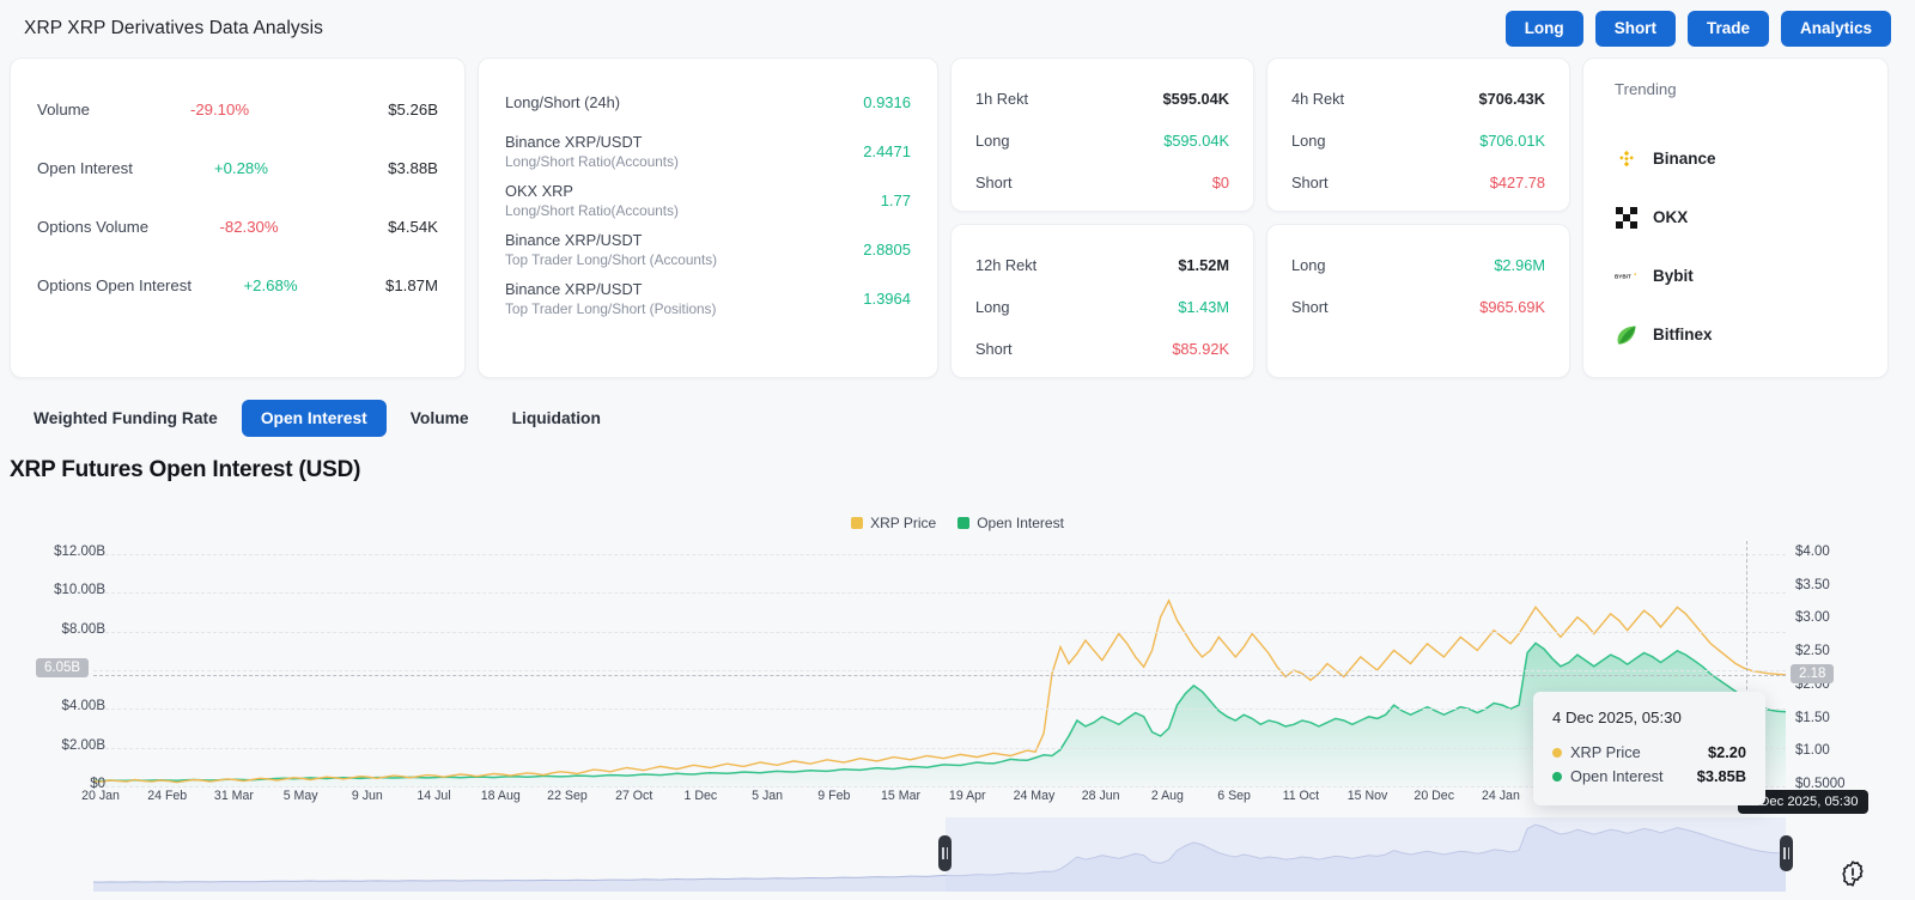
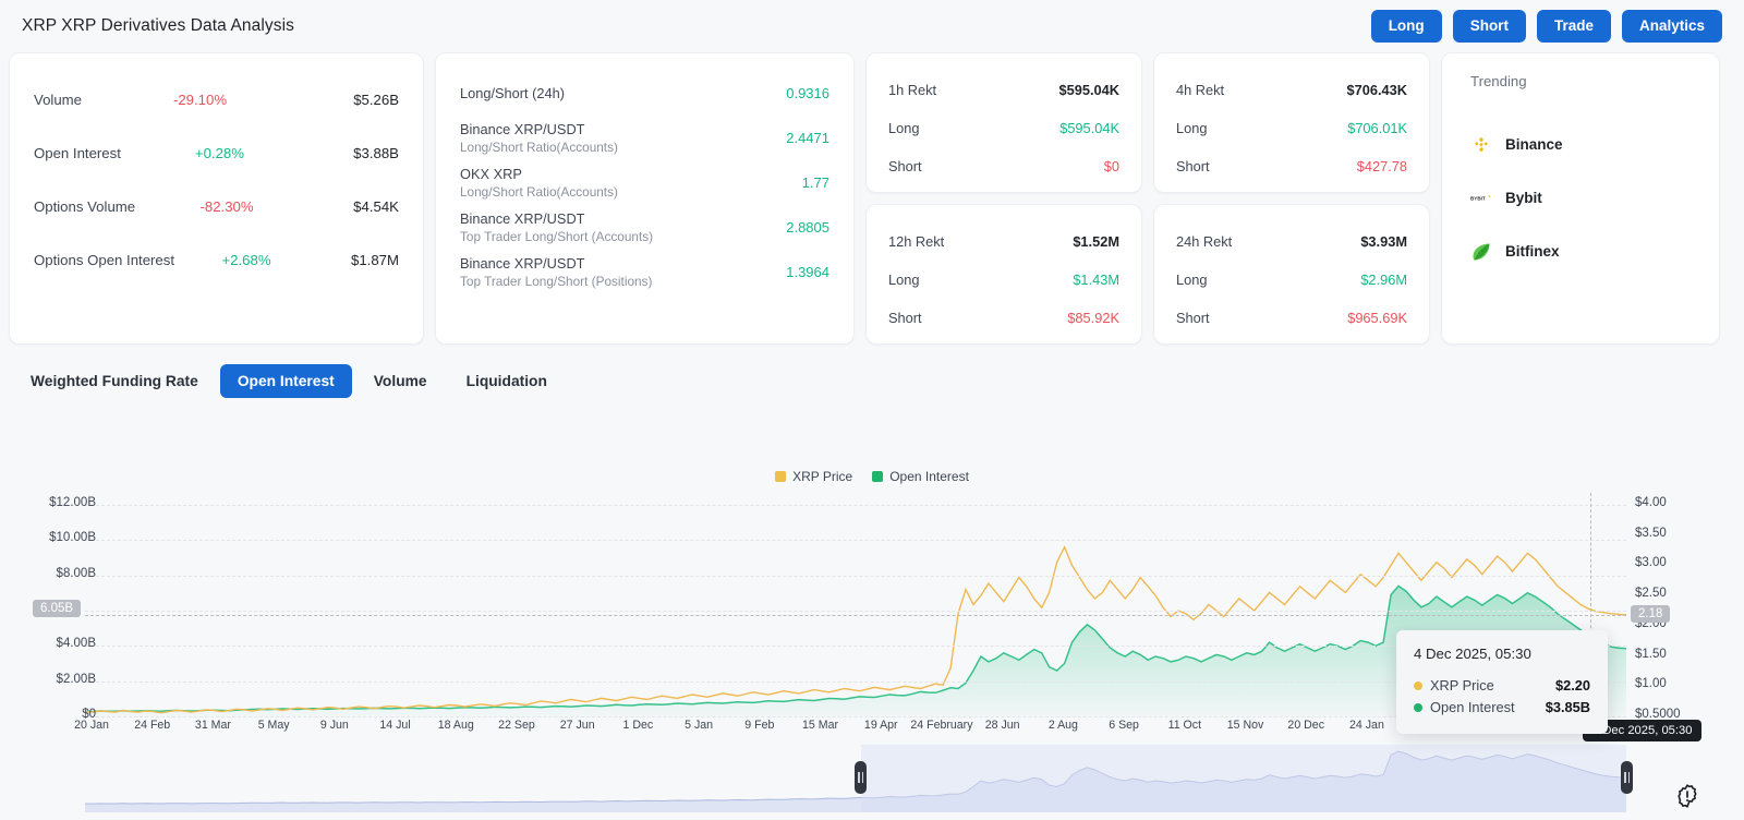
  XRP XRP Derivatives Data Analysis
  Long
  Short
  Trade
  Analytics
  Volume
  -29.10%
  $5.26B
  Open Interest
  +0.28%
  $3.88B
  Options Volume
  -82.30%
  $4.54K
  Options Open Interest
  +2.68%
  $1.87M
  Long/Short (24h)
  0.9316
  Binance XRP/USDT
  Long/Short Ratio(Accounts)
  2.4471
  OKX XRP
  Long/Short Ratio(Accounts)
  1.77
  Binance XRP/USDT
  Top Trader Long/Short (Accounts)
  2.8805
  Binance XRP/USDT
  Top Trader Long/Short (Positions)
  1.3964
  1h Rekt
  $595.04K
  Long
  $595.04K
  Short
  $0
  4h Rekt
  $706.43K
  Long
  $706.01K
  Short
  $427.78
  12h Rekt
  $1.52M
  Long
  $1.43M
  Short
  $85.92K
+ 24h Rekt
+ $3.93M
  Long
  $2.96M
  Short
  $965.69K
  Trending
  Binance
- OKX
  Bybit
  Bitfinex
  Weighted Funding Rate
  Open Interest
  Volume
  Liquidation
- XRP Futures Open Interest (USD)
  XRP Price
  Open Interest
  $12.00B
  $10.00B
  $8.00B
  $4.00B
  $2.00B
  $0
  6.05B
  $4.00
  $3.50
  $3.00
  $2.50
  $2.00
  $1.50
  $1.00
  $0.5000
  2.18
  20 Jan
  24 Feb
  31 Mar
  5 May
  9 Jun
  14 Jul
  18 Aug
  22 Sep
- 27 Oct
+ 27 Jun
  1 Dec
  5 Jan
  9 Feb
  15 Mar
  19 Apr
- 24 May
+ 24 February
  28 Jun
  2 Aug
  6 Sep
  11 Oct
  15 Nov
  20 Dec
  24 Jan
  4 Dec 2025, 05:30
  XRP Price
  $2.20
  Open Interest
  $3.85B
  Dec 2025, 05:30
